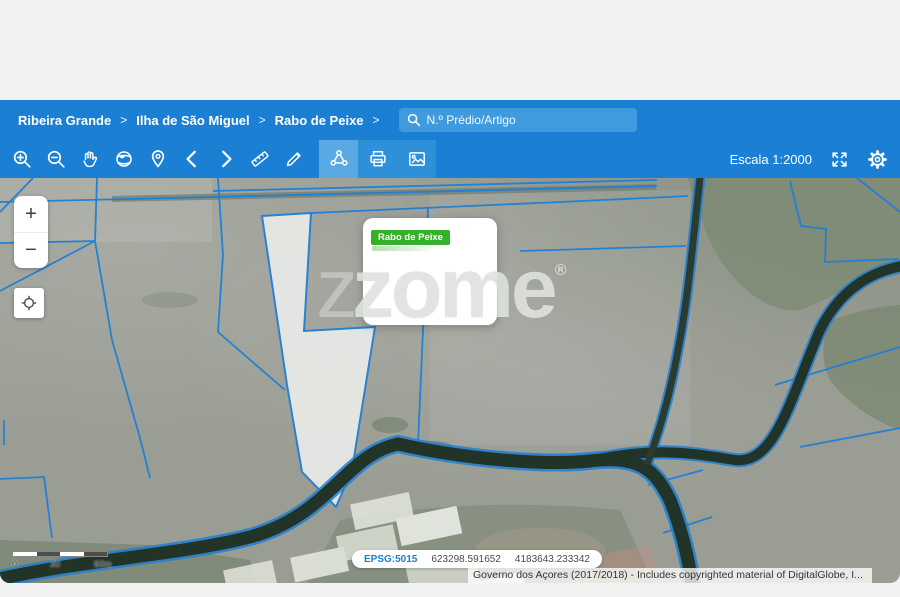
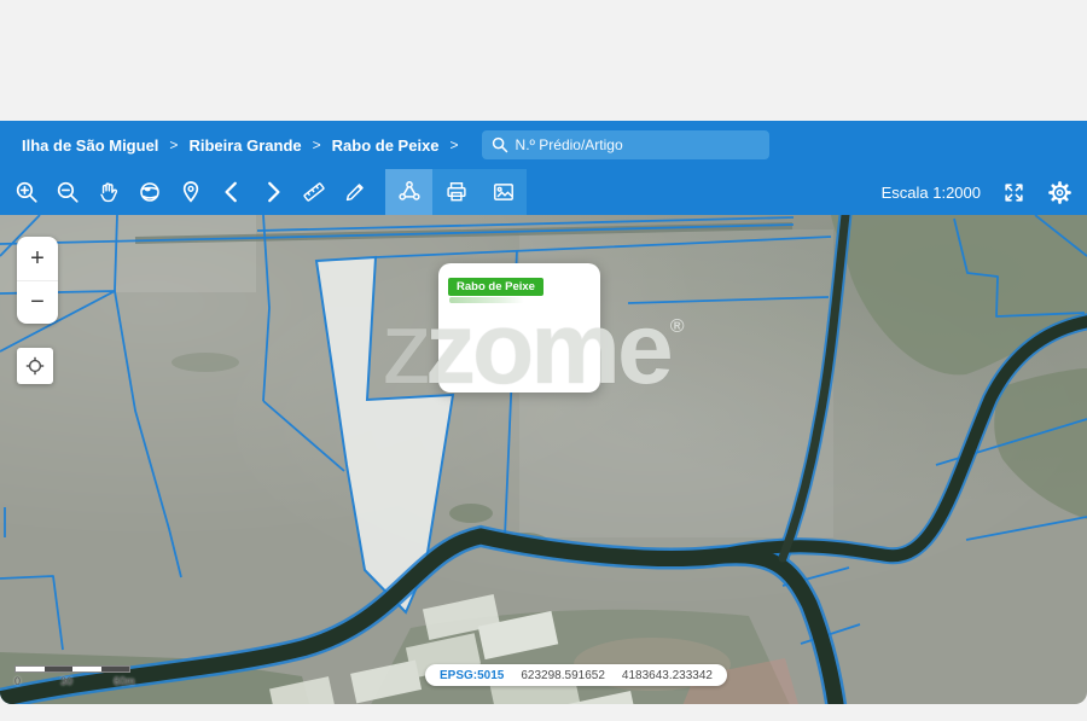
- Ribeira Grande
+ Ilha de São Miguel
  >
- Ilha de São Miguel
+ Ribeira Grande
  >
  Rabo de Peixe
  >
  N.º Prédio/Artigo
  Escala 1:2000
  Rabo de Peixe
  zzome®
  +
  −
  0
  30
  60m
  EPSG:5015
  623298.591652
  4183643.233342
- Governo dos Açores (2017/2018) - Includes copyrighted material of DigitalGlobe, I...
